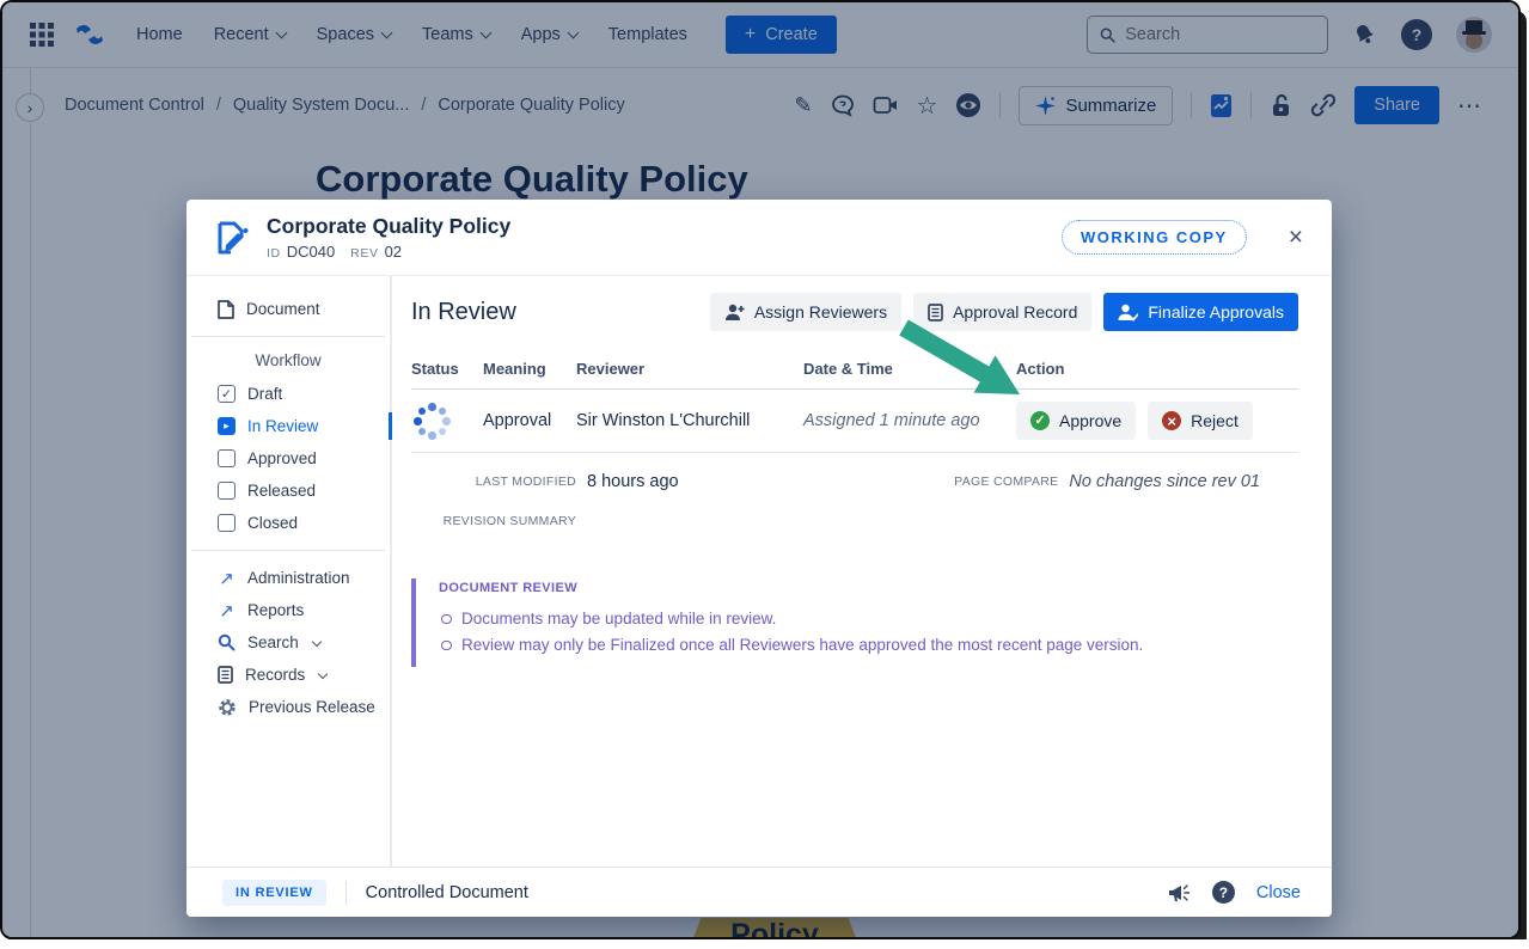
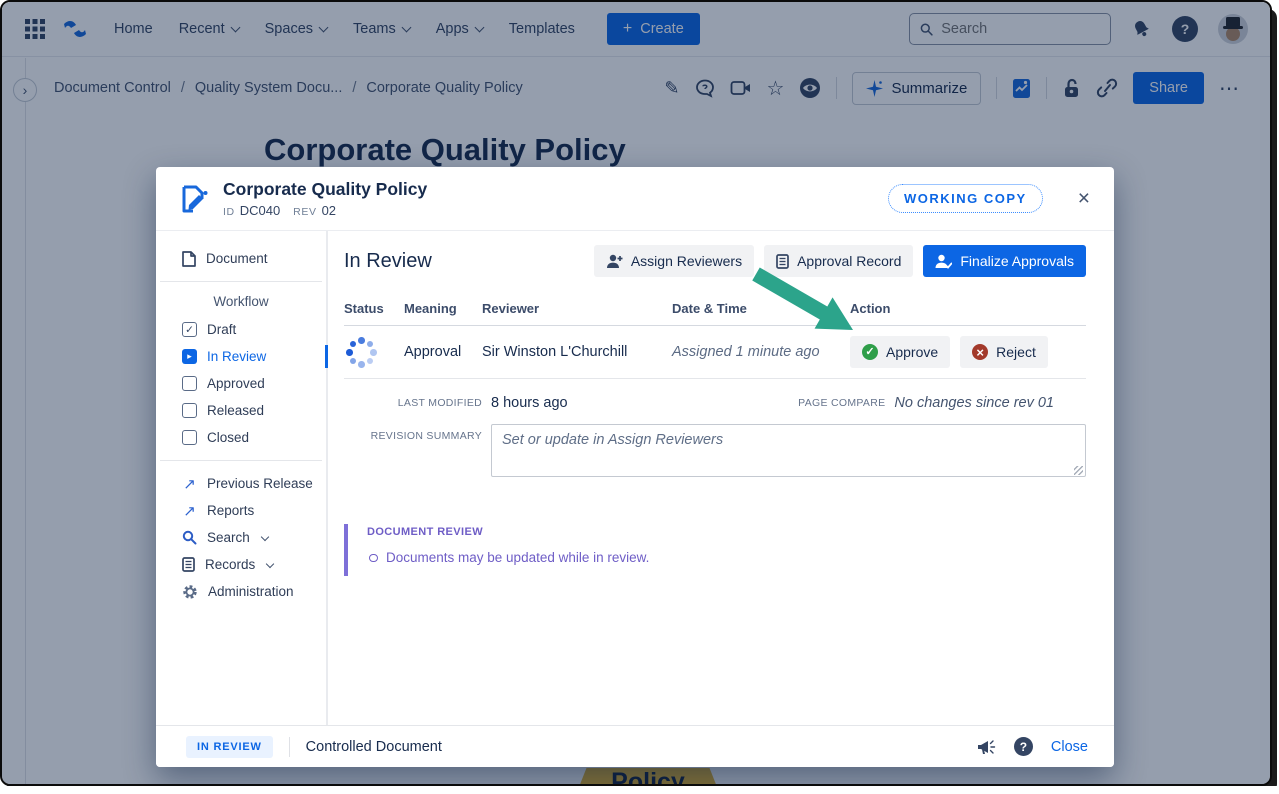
  Home
  Recent
  Spaces
  Teams
  Apps
  Templates
  +
  Create
  Search
  ?
  ›
  Document Control
  /
  Quality System Docu...
  /
  Corporate Quality Policy
  ✎
  ☆
  Summarize
  Share
  ⋯
  Corporate Quality Policy
  Policy
  Corporate Quality Policy
  ID
  DC040
  REV
  02
  WORKING COPY
  ×
  Document
  Workflow
  ✓
  Draft
  ▸
  In Review
  Approved
  Released
  Closed
  ↗
- Administration
+ Previous Release
  ↗
  Reports
  Search
  Records
- Previous Release
+ Administration
  In Review
  Assign Reviewers
  Approval Record
  Finalize Approvals
  Status
  Meaning
  Reviewer
  Date & Time
  Action
  Approval
  Sir Winston L'Churchill
  Assigned 1 minute ago
  ✓
  Approve
  ×
  Reject
  LAST MODIFIED
  8 hours ago
  PAGE COMPARE
  No changes since rev 01
  REVISION SUMMARY
+ Set or update in Assign Reviewers
  DOCUMENT REVIEW
  Documents may be updated while in review.
- Review may only be Finalized once all Reviewers have approved the most recent page version.
  IN REVIEW
  Controlled Document
  ?
  Close
